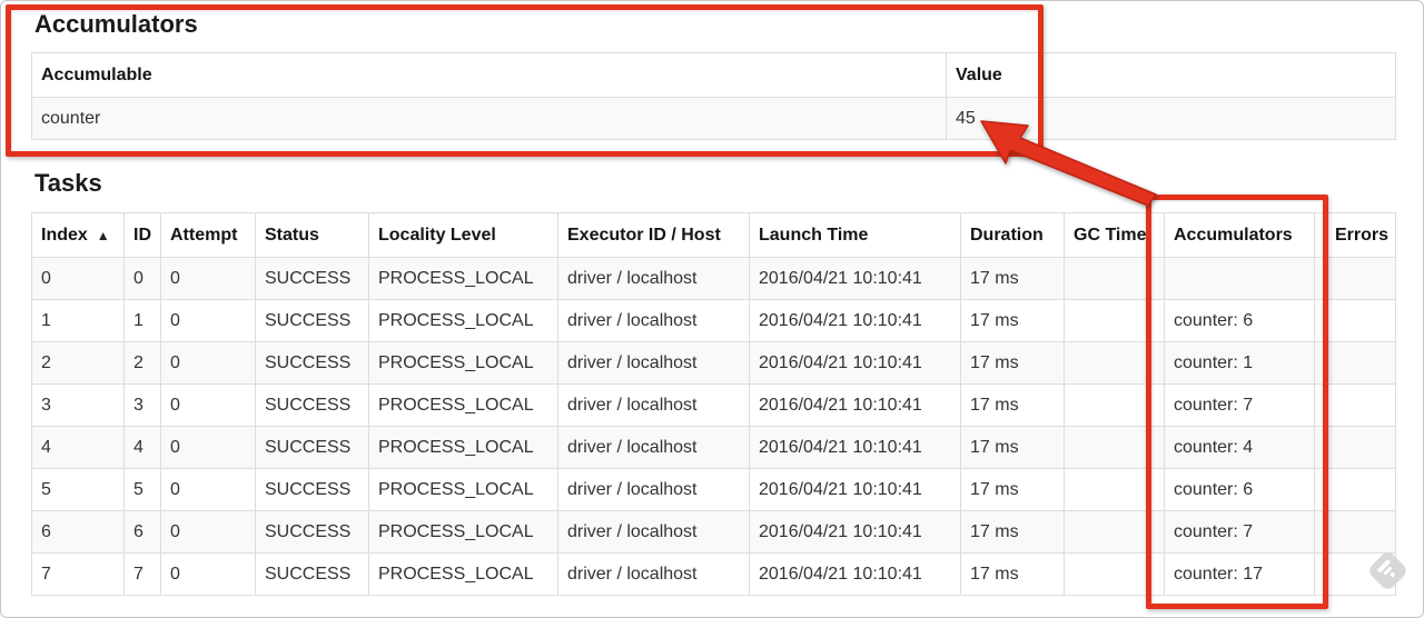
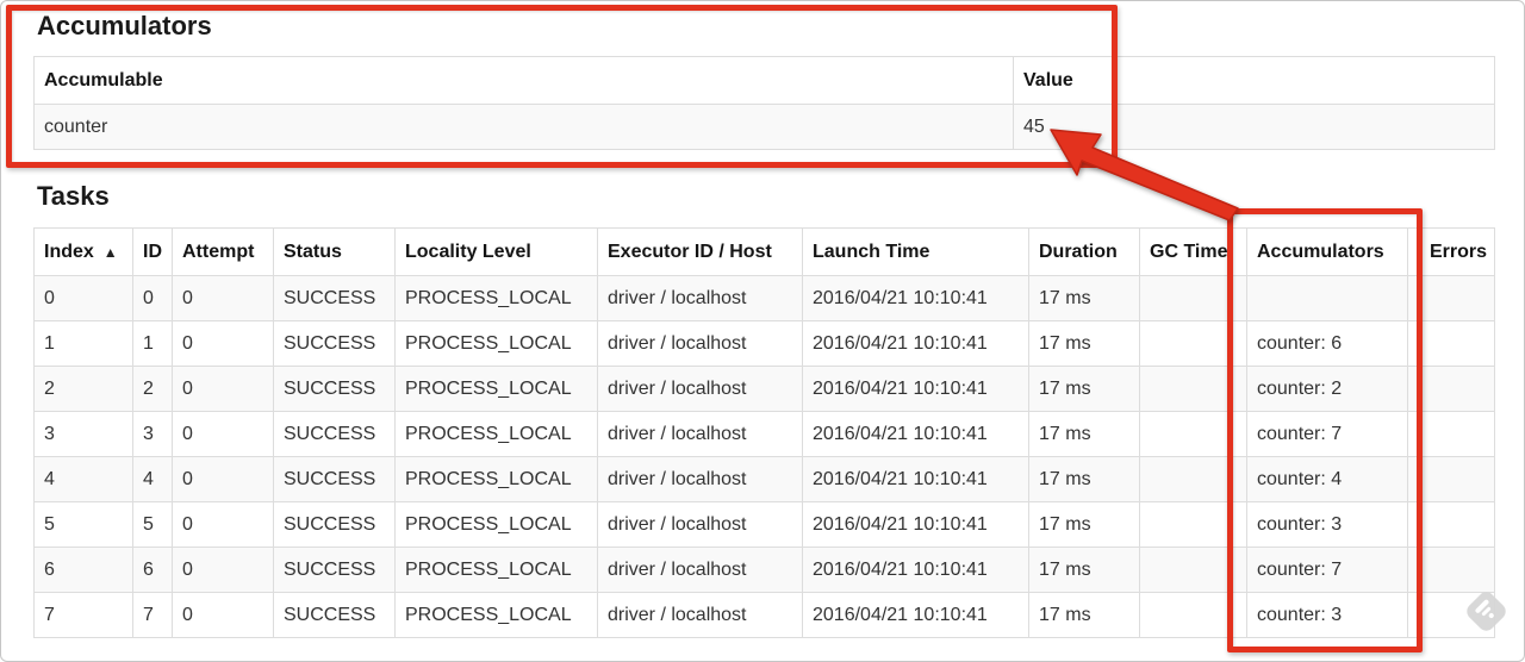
  Accumulators
  Accumulable	Value
  counter	45
  Tasks
  Index ▲	ID	Attempt	Status	Locality Level	Executor ID / Host	Launch Time	Duration	GC Time	Accumulators	Errors
  0	0	0	SUCCESS	PROCESS_LOCAL	driver / localhost	2016/04/21 10:10:41	17 ms
  1	1	0	SUCCESS	PROCESS_LOCAL	driver / localhost	2016/04/21 10:10:41	17 ms		counter: 6
- 2	2	0	SUCCESS	PROCESS_LOCAL	driver / localhost	2016/04/21 10:10:41	17 ms		counter: 1
+ 2	2	0	SUCCESS	PROCESS_LOCAL	driver / localhost	2016/04/21 10:10:41	17 ms		counter: 2
  3	3	0	SUCCESS	PROCESS_LOCAL	driver / localhost	2016/04/21 10:10:41	17 ms		counter: 7
  4	4	0	SUCCESS	PROCESS_LOCAL	driver / localhost	2016/04/21 10:10:41	17 ms		counter: 4
- 5	5	0	SUCCESS	PROCESS_LOCAL	driver / localhost	2016/04/21 10:10:41	17 ms		counter: 6
+ 5	5	0	SUCCESS	PROCESS_LOCAL	driver / localhost	2016/04/21 10:10:41	17 ms		counter: 3
  6	6	0	SUCCESS	PROCESS_LOCAL	driver / localhost	2016/04/21 10:10:41	17 ms		counter: 7
- 7	7	0	SUCCESS	PROCESS_LOCAL	driver / localhost	2016/04/21 10:10:41	17 ms		counter: 17
+ 7	7	0	SUCCESS	PROCESS_LOCAL	driver / localhost	2016/04/21 10:10:41	17 ms		counter: 3
